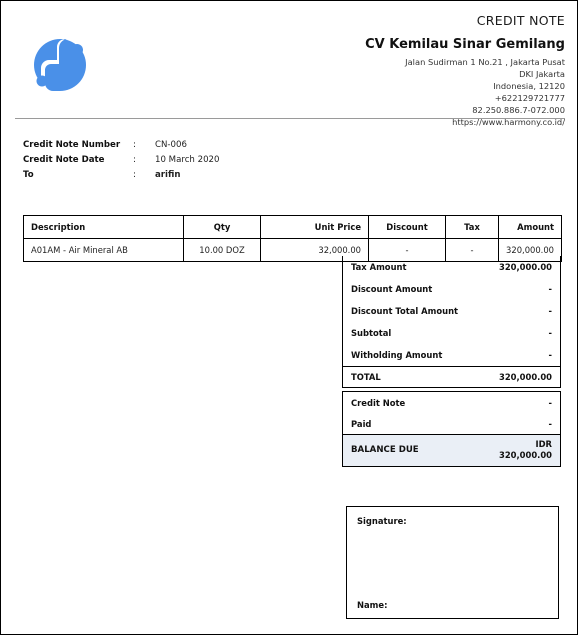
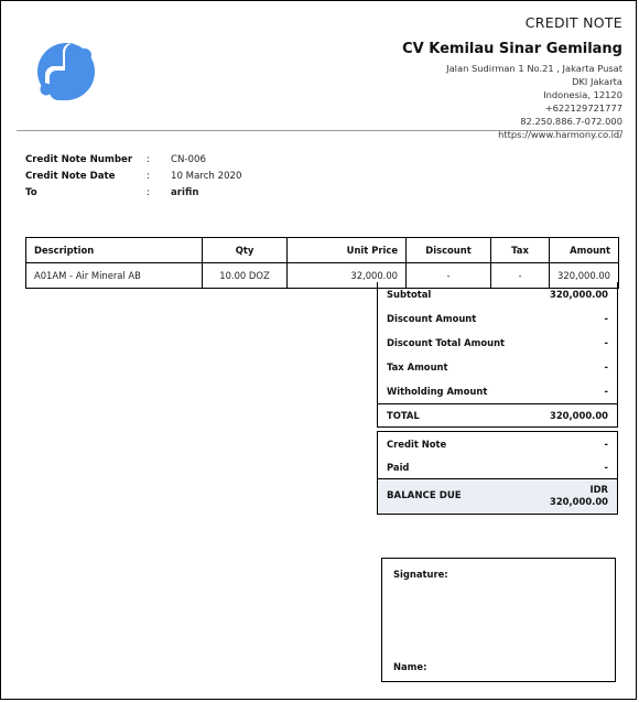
  CREDIT NOTE
  CV Kemilau Sinar Gemilang
  Jalan Sudirman 1 No.21 , Jakarta Pusat
  DKI Jakarta
  Indonesia, 12120
  +622129721777
  82.250.886.7-072.000
  https://www.harmony.co.id/
  Credit Note Number
  :
  CN-006
  Credit Note Date
  :
  10 March 2020
  To
  :
  arifin
  Description	Qty	Unit Price	Discount	Tax	Amount
  A01AM - Air Mineral AB	10.00 DOZ	32,000.00	-	-	320,000.00
- Tax Amount
+ Subtotal
  320,000.00
  Discount Amount
  -
  Discount Total Amount
  -
- Subtotal
+ Tax Amount
  -
  Witholding Amount
  -
  TOTAL
  320,000.00
  Credit Note
  -
  Paid
  -
  BALANCE DUE
  IDR
  320,000.00
  Signature:
  Name:
